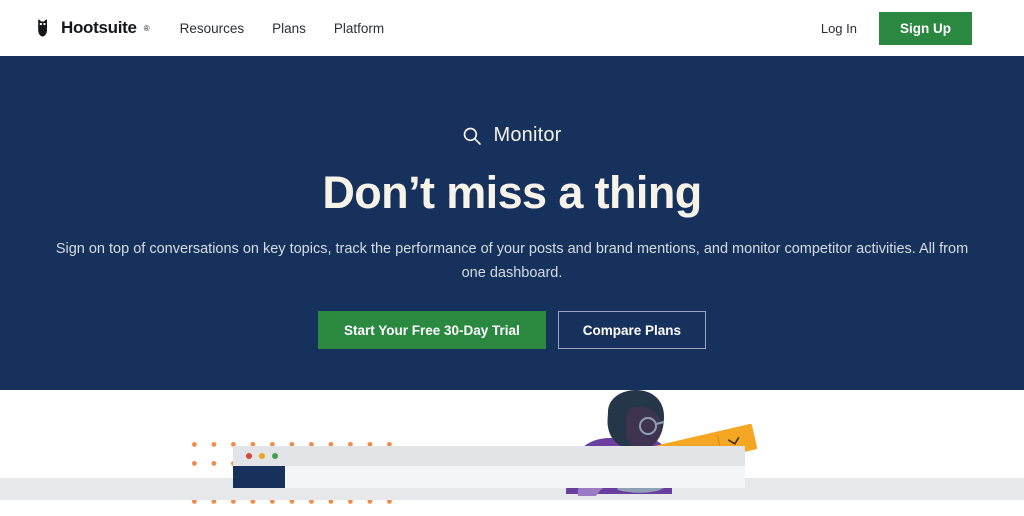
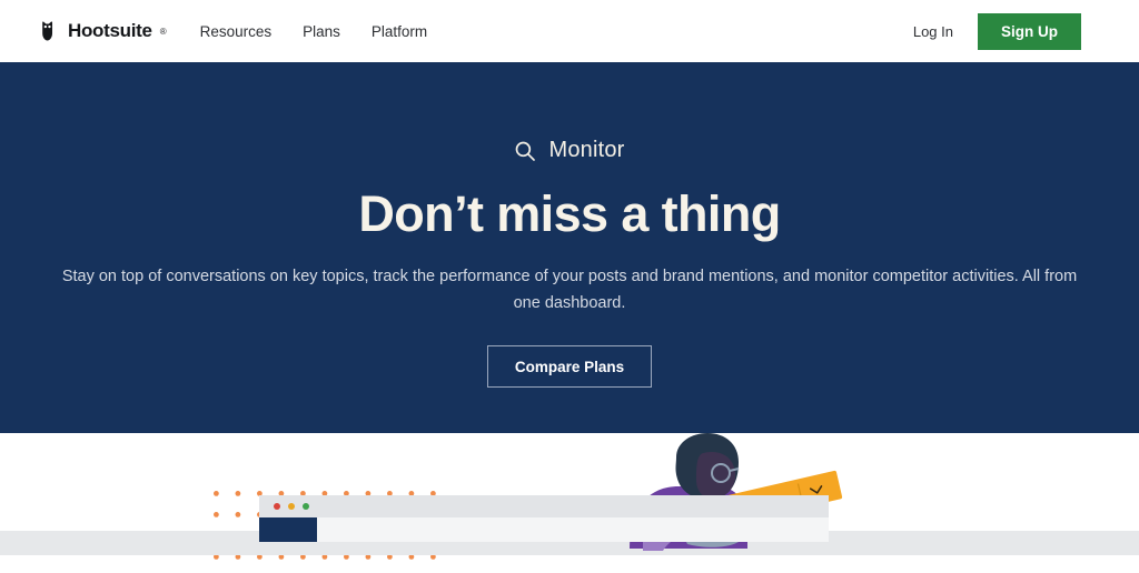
  Hootsuite
  ®
  Resources
  Plans
  Platform
  Log In
  Sign Up
  Monitor
  Don’t miss a thing
- Sign on top of conversations on key topics, track the performance of your posts and brand mentions, and monitor competitor activities. All from one dashboard.
+ Stay on top of conversations on key topics, track the performance of your posts and brand mentions, and monitor competitor activities. All from one dashboard.
- Start Your Free 30-Day Trial
  Compare Plans
